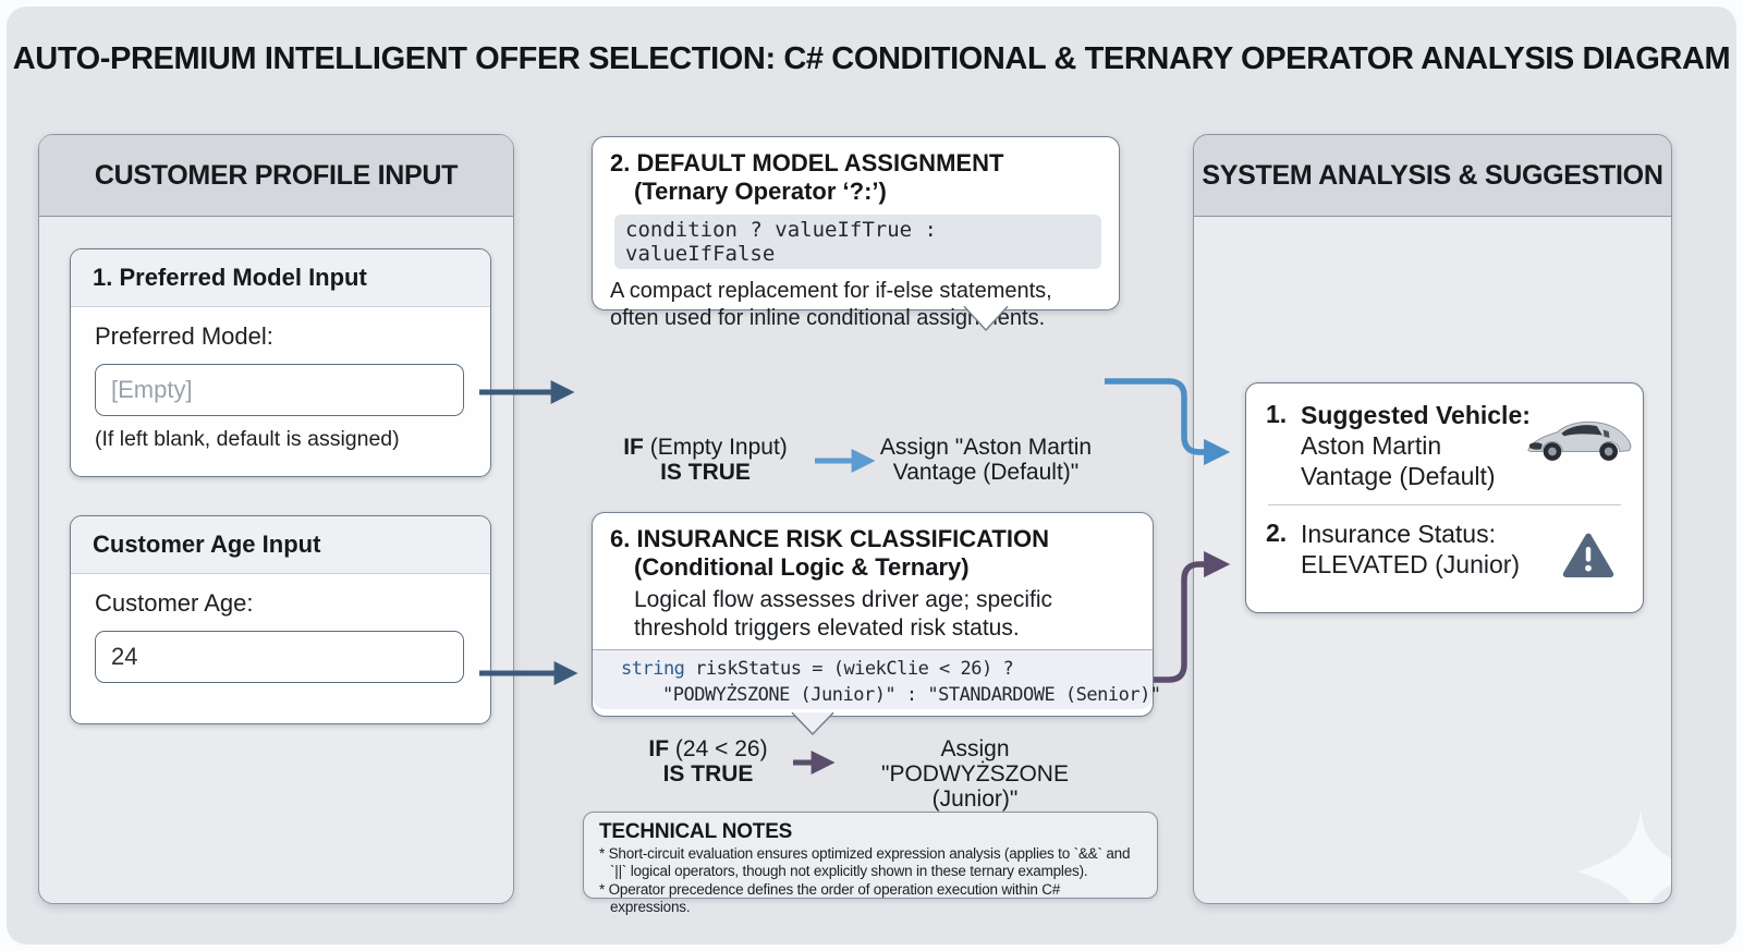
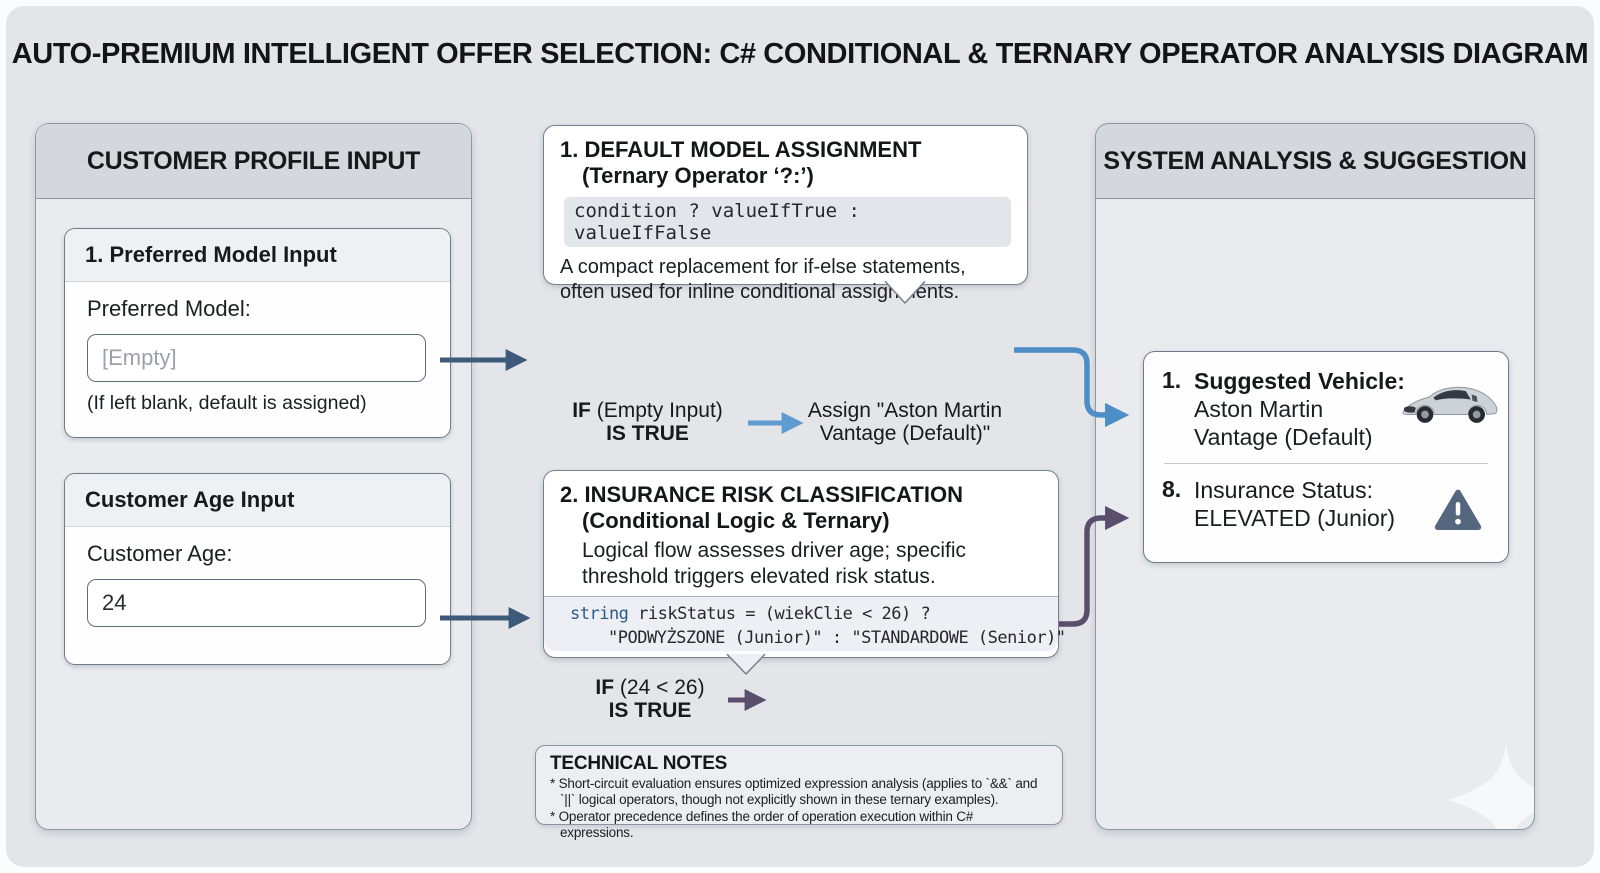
  AUTO-PREMIUM INTELLIGENT OFFER SELECTION: C# CONDITIONAL & TERNARY OPERATOR ANALYSIS DIAGRAM
  CUSTOMER PROFILE INPUT
  1. Preferred Model Input
  Preferred Model:
  [Empty]
  (If left blank, default is assigned)
  Customer Age Input
  Customer Age:
  24
- 2. DEFAULT MODEL ASSIGNMENT
+ 1. DEFAULT MODEL ASSIGNMENT
  (Ternary Operator ‘?:’)
  condition ? valueIfTrue : valueIfFalse
  A compact replacement for if-else statements, often used for inline conditional assignents.
  IF (Empty Input)
  IS TRUE
  Assign "Aston Martin
  Vantage (Default)"
- 6. INSURANCE RISK CLASSIFICATION
+ 2. INSURANCE RISK CLASSIFICATION
  (Conditional Logic & Ternary)
  Logical flow assesses driver age; specific threshold triggers elevated risk status.
  string riskStatus = (wiekClie < 26) ?
  "PODWYŻSZONE (Junior)" : "STANDARDOWE (Senior)"
  IF (24 < 26)
  IS TRUE
- Assign "PODWYŻSZONE
- (Junior)"
  TECHNICAL NOTES
  * Short-circuit evaluation ensures optimized expression analysis (applies to `&&` and `||` logical operators, though not explicitly shown in these ternary examples).
  * Operator precedence defines the order of operation execution within C# expressions.
  SYSTEM ANALYSIS & SUGGESTION
  1.
  Suggested Vehicle:
  Aston Martin Vantage (Default)
- 2.
+ 8.
  Insurance Status:
  ELEVATED (Junior)
